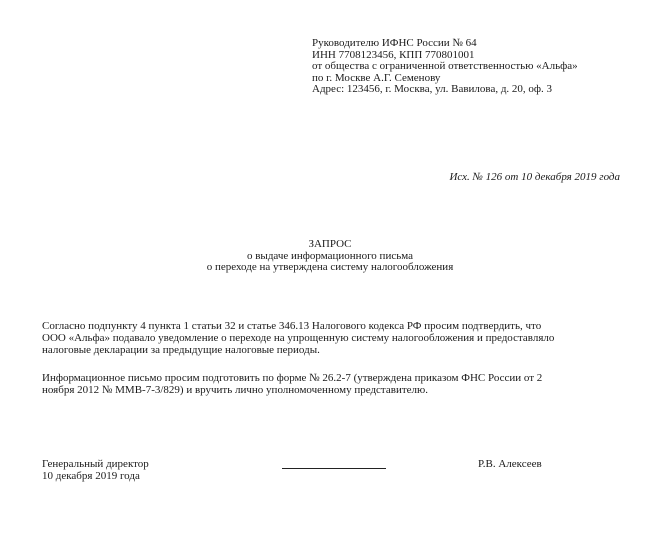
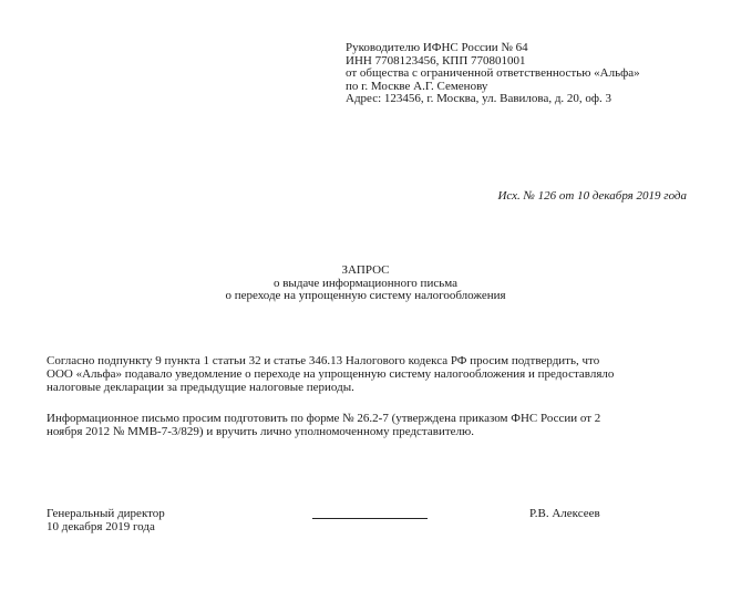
  Руководителю ИФНС России № 64
  ИНН 7708123456, КПП 770801001
  от общества с ограниченной ответственностью «Альфа»
  по г. Москве А.Г. Семенову
  Адрес: 123456, г. Москва, ул. Вавилова, д. 20, оф. 3
  Исх. № 126 от 10 декабря 2019 года
  ЗАПРОС
  о выдаче информационного письма
- о переходе на утверждена систему налогообложения
+ о переходе на упрощенную систему налогообложения
- Согласно подпункту 4 пункта 1 статьи 32 и статье 346.13 Налогового кодекса РФ просим подтвердить, что
+ Согласно подпункту 9 пункта 1 статьи 32 и статье 346.13 Налогового кодекса РФ просим подтвердить, что
  ООО «Альфа» подавало уведомление о переходе на упрощенную систему налогообложения и предоставляло
  налоговые декларации за предыдущие налоговые периоды.
  Информационное письмо просим подготовить по форме № 26.2-7 (утверждена приказом ФНС России от 2
  ноября 2012 № ММВ-7-3/829) и вручить лично уполномоченному представителю.
  Генеральный директор
  10 декабря 2019 года
  Р.В. Алексеев
